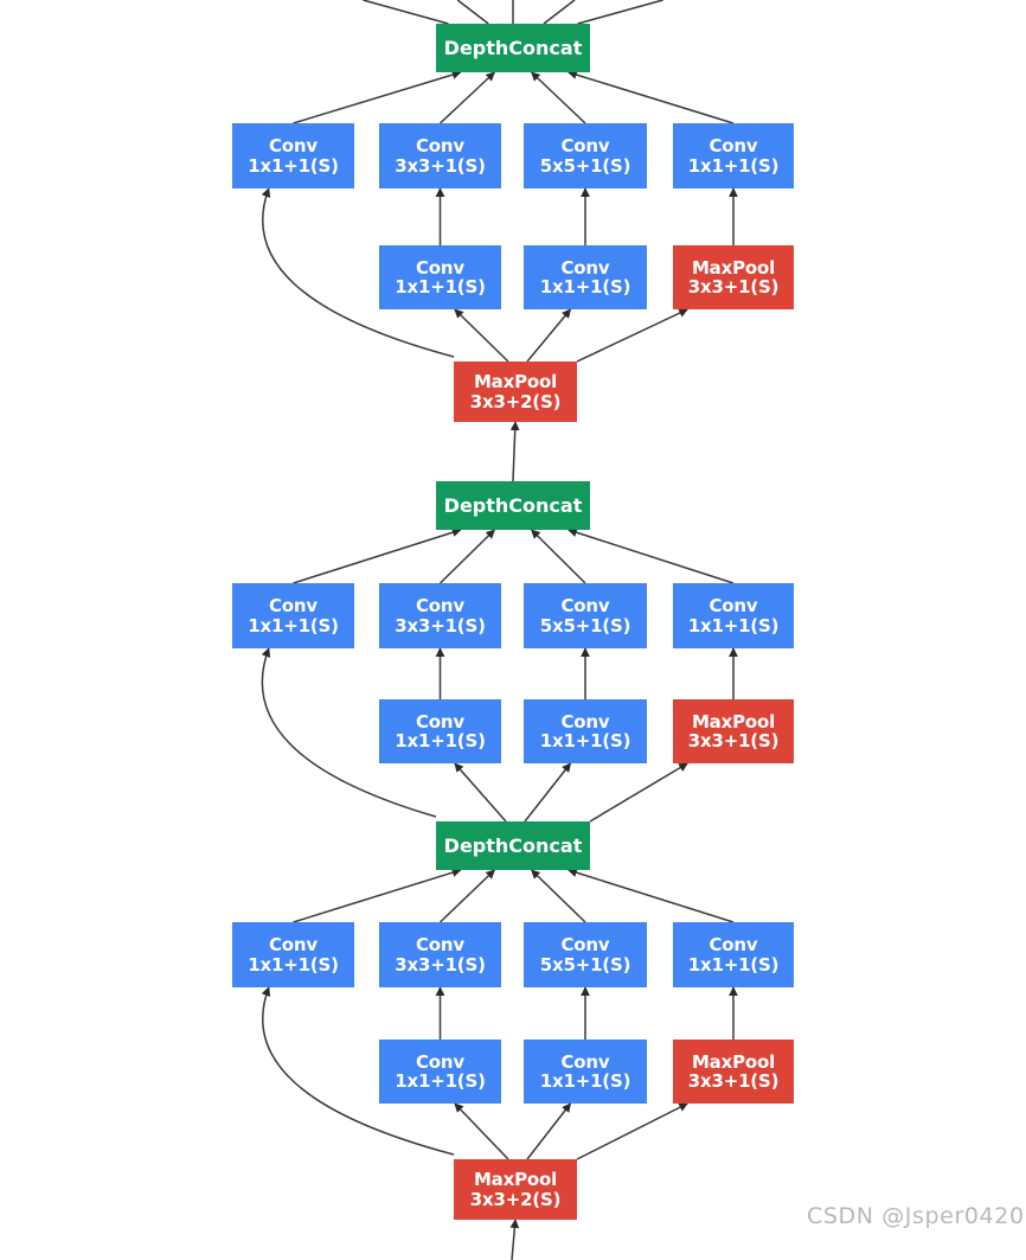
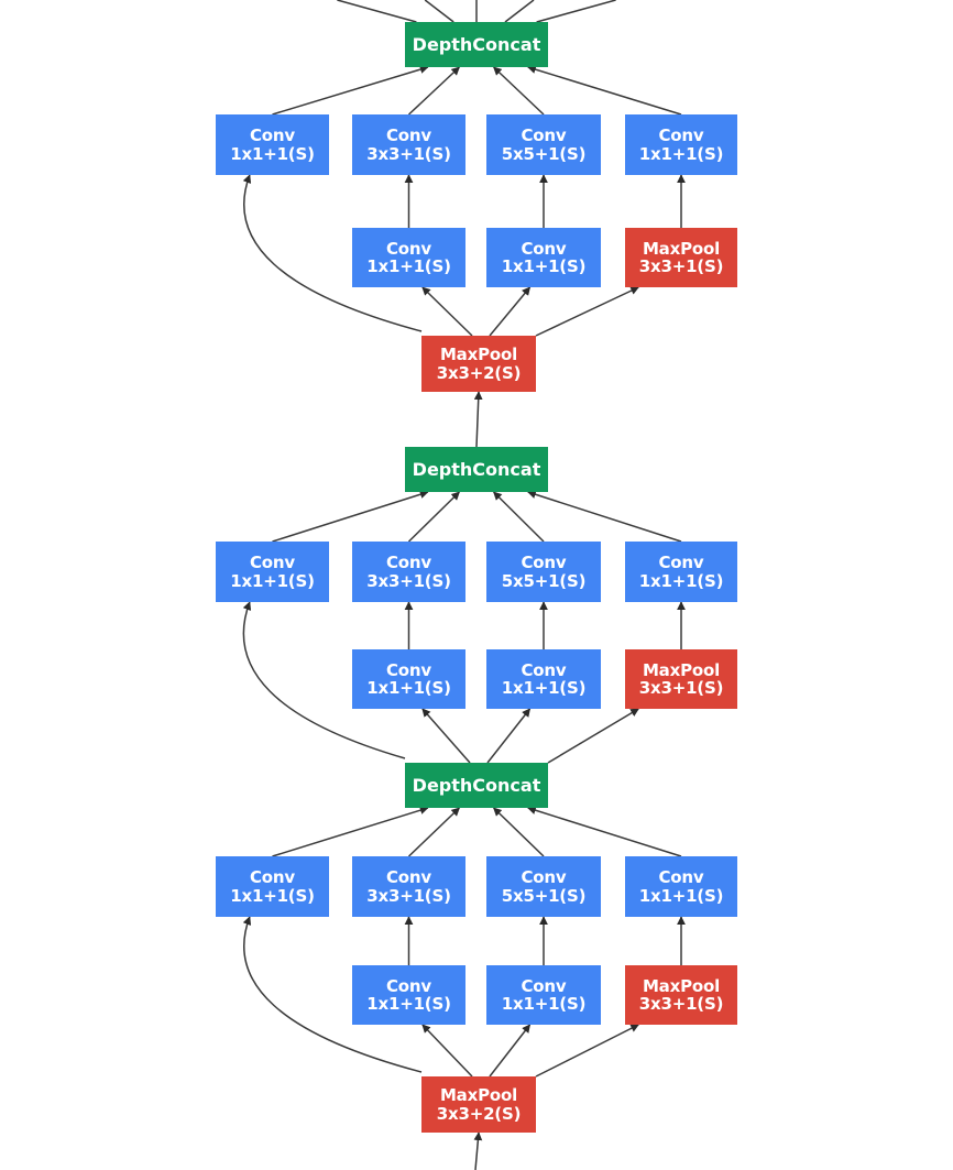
  DepthConcat
  Conv
  1x1+1(S)
  Conv
  3x3+1(S)
  Conv
  5x5+1(S)
  Conv
  1x1+1(S)
  Conv
  1x1+1(S)
  Conv
  1x1+1(S)
  MaxPool
  3x3+1(S)
  MaxPool
  3x3+2(S)
  DepthConcat
  Conv
  1x1+1(S)
  Conv
  3x3+1(S)
  Conv
  5x5+1(S)
  Conv
  1x1+1(S)
  Conv
  1x1+1(S)
  Conv
  1x1+1(S)
  MaxPool
  3x3+1(S)
  DepthConcat
  Conv
  1x1+1(S)
  Conv
  3x3+1(S)
  Conv
  5x5+1(S)
  Conv
  1x1+1(S)
  Conv
  1x1+1(S)
  Conv
  1x1+1(S)
  MaxPool
  3x3+1(S)
  MaxPool
  3x3+2(S)
- CSDN @Jsper0420
